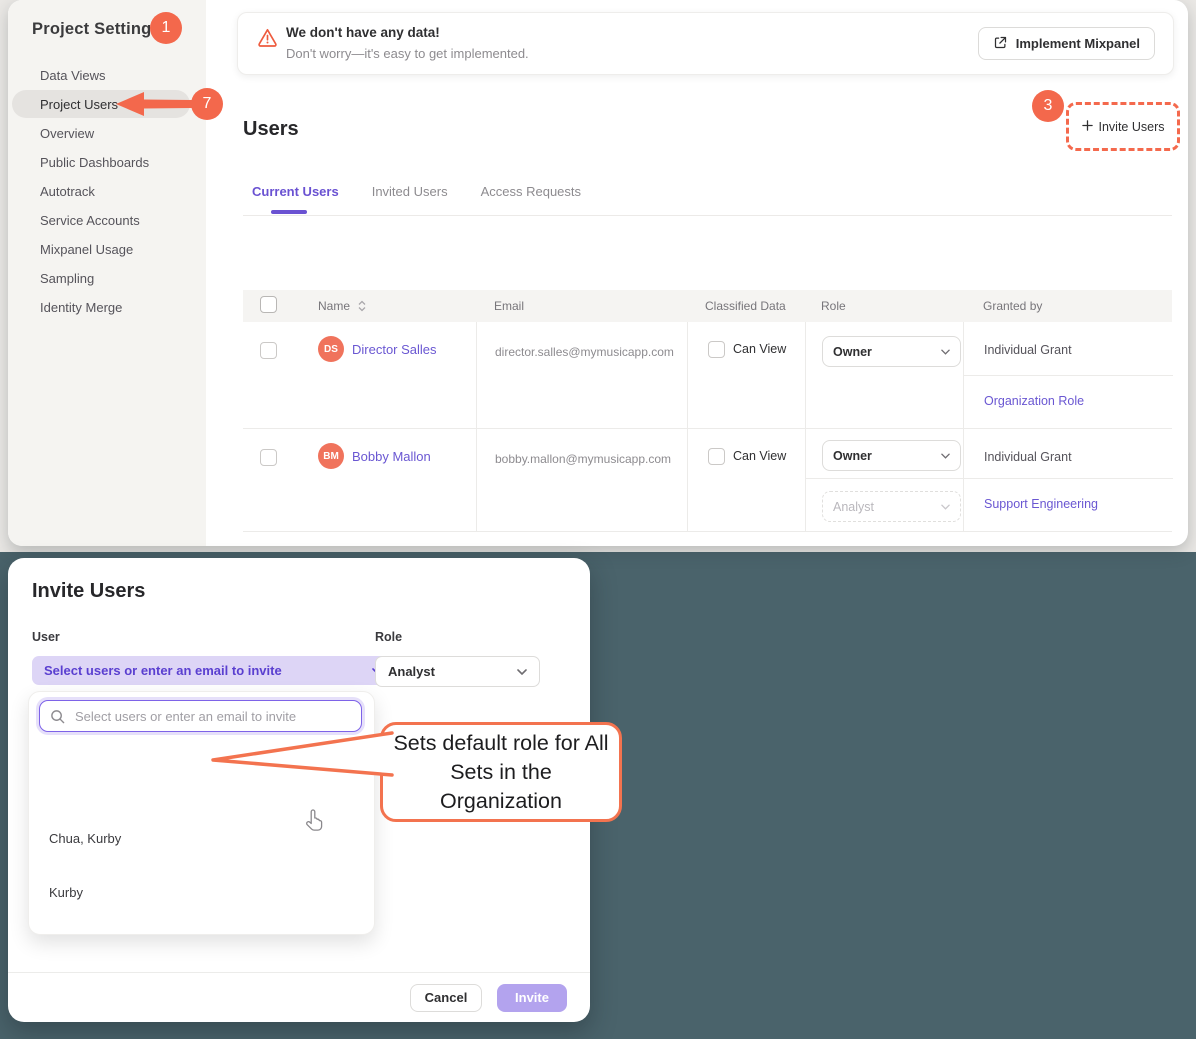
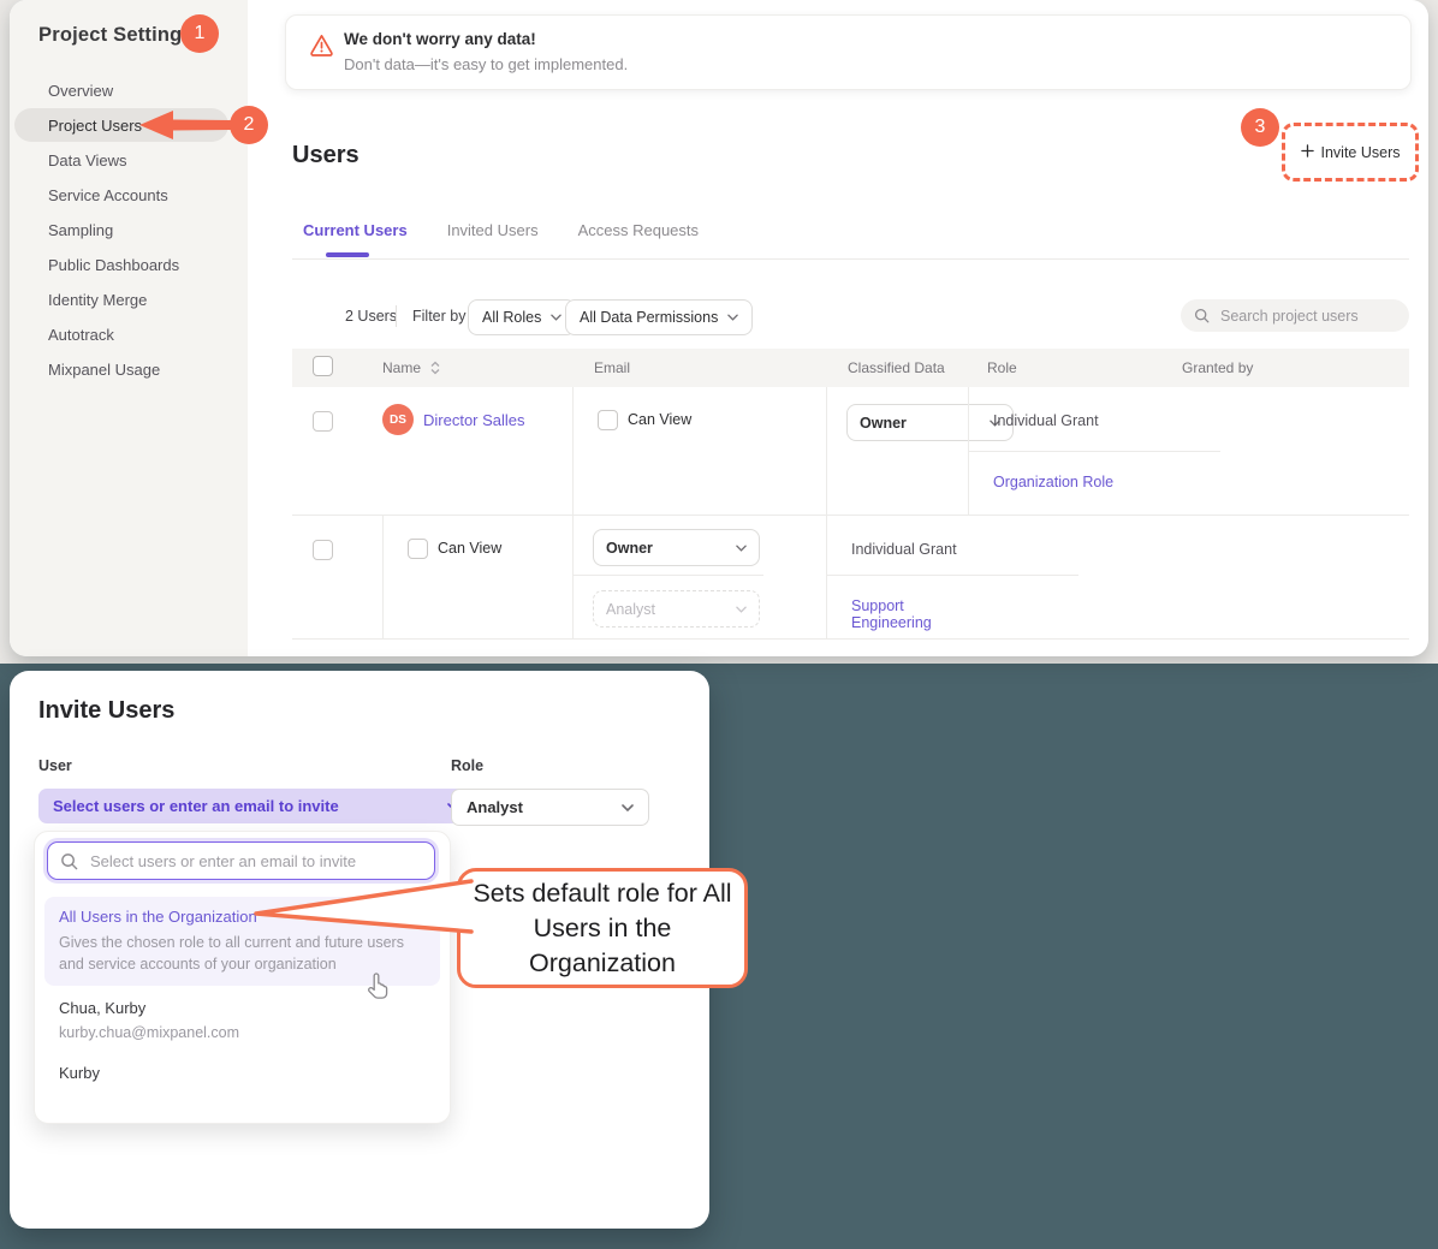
  Project Setting
- Data Views
+ Overview
  Project Users
- Overview
+ Data Views
- Public Dashboards
+ Service Accounts
- Autotrack
+ Sampling
- Service Accounts
+ Public Dashboards
- Mixpanel Usage
+ Identity Merge
- Sampling
+ Autotrack
- Identity Merge
+ Mixpanel Usage
- We don't have any data!
+ We don't worry any data!
- Don't worry—it's easy to get implemented.
+ Don't data—it's easy to get implemented.
- Implement Mixpanel
  Users
  Invite Users
  Current Users
  Invited Users
  Access Requests
+ 2 Users
+ Filter by
+ All Roles
+ All Data Permissions
+ Search project users
  Name
  Email
  Classified Data
  Role
  Granted by
  DS
  Director Salles
- director.salles@mymusicapp.com
  Can View
  Owner
  Individual Grant
  Organization Role
- BM
- Bobby Mallon
- bobby.mallon@mymusicapp.com
  Can View
  Owner
  Analyst
  Individual Grant
  Support Engineering
  Invite Users
  User
  Role
  Select users or enter an email to invite
  Analyst
  Select users or enter an email to invite
+ All Users in the Organization
+ Gives the chosen role to all current and future users and service accounts of your organization
  Chua, Kurby
+ kurby.chua@mixpanel.com
  Kurby
- Cancel
- Invite
  1
- 7
+ 2
  3
- Sets default role for All Sets in the Organization
+ Sets default role for All Users in the Organization
